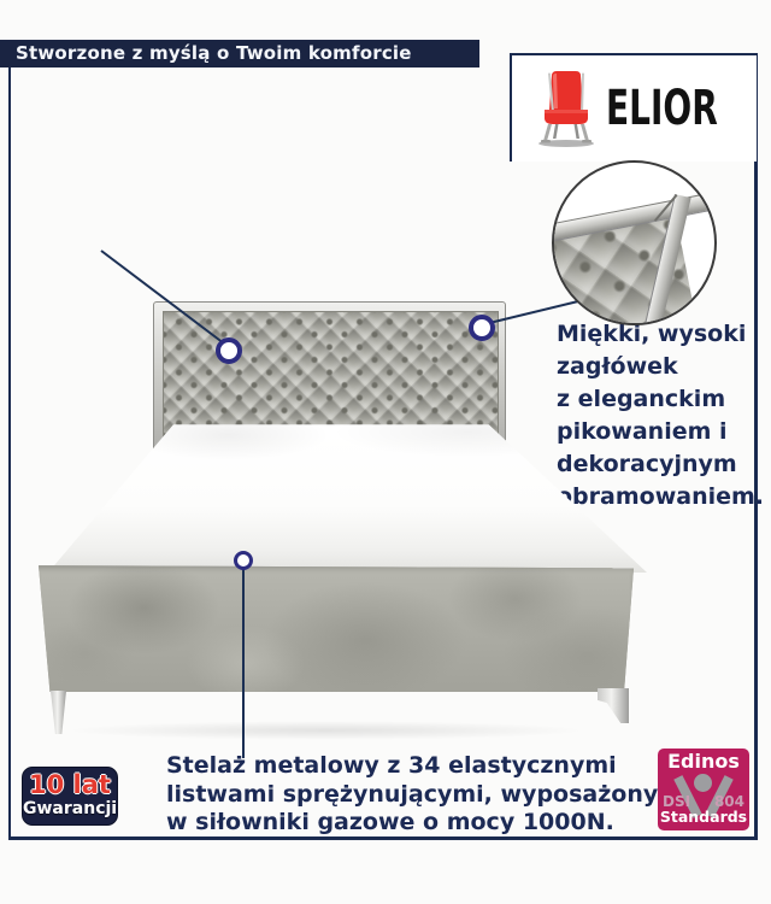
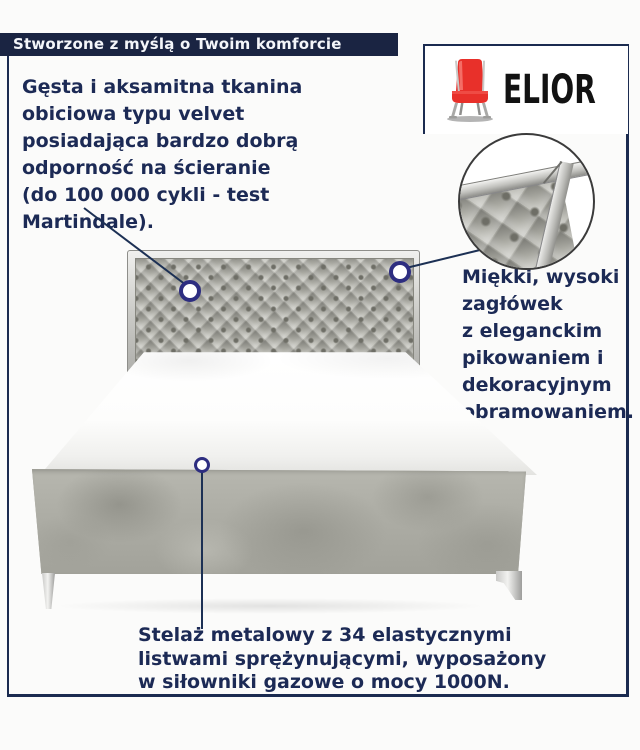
  Stworzone z myślą o Twoim komforcie
  ELIOR
+ Gęsta i aksamitna tkanina
+ obiciowa typu velvet
+ posiadająca bardzo dobrą
+ odporność na ścieranie
+ (do 100 000 cykli - test
+ Martindale).
  Miękki, wysoki
  zagłówek
  z eleganckim
  pikowaniem i
  dekoracyjnym
  bramowaniem.
  Stelaż metalowy z 34 elastycznymi
  listwami sprężynującymi, wyposażony
  w siłowniki gazowe o mocy 1000N.
- 10 lat
- Gwarancji
- Edinos
- DSI
- 804
- Standards
